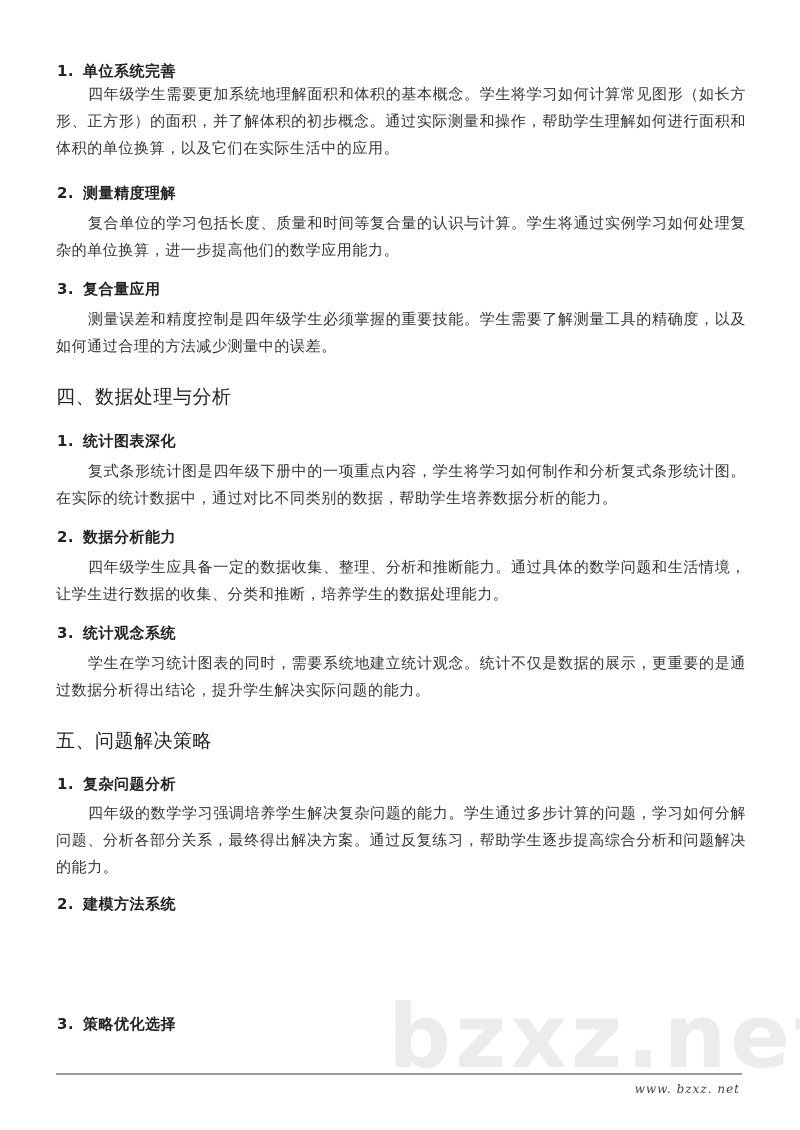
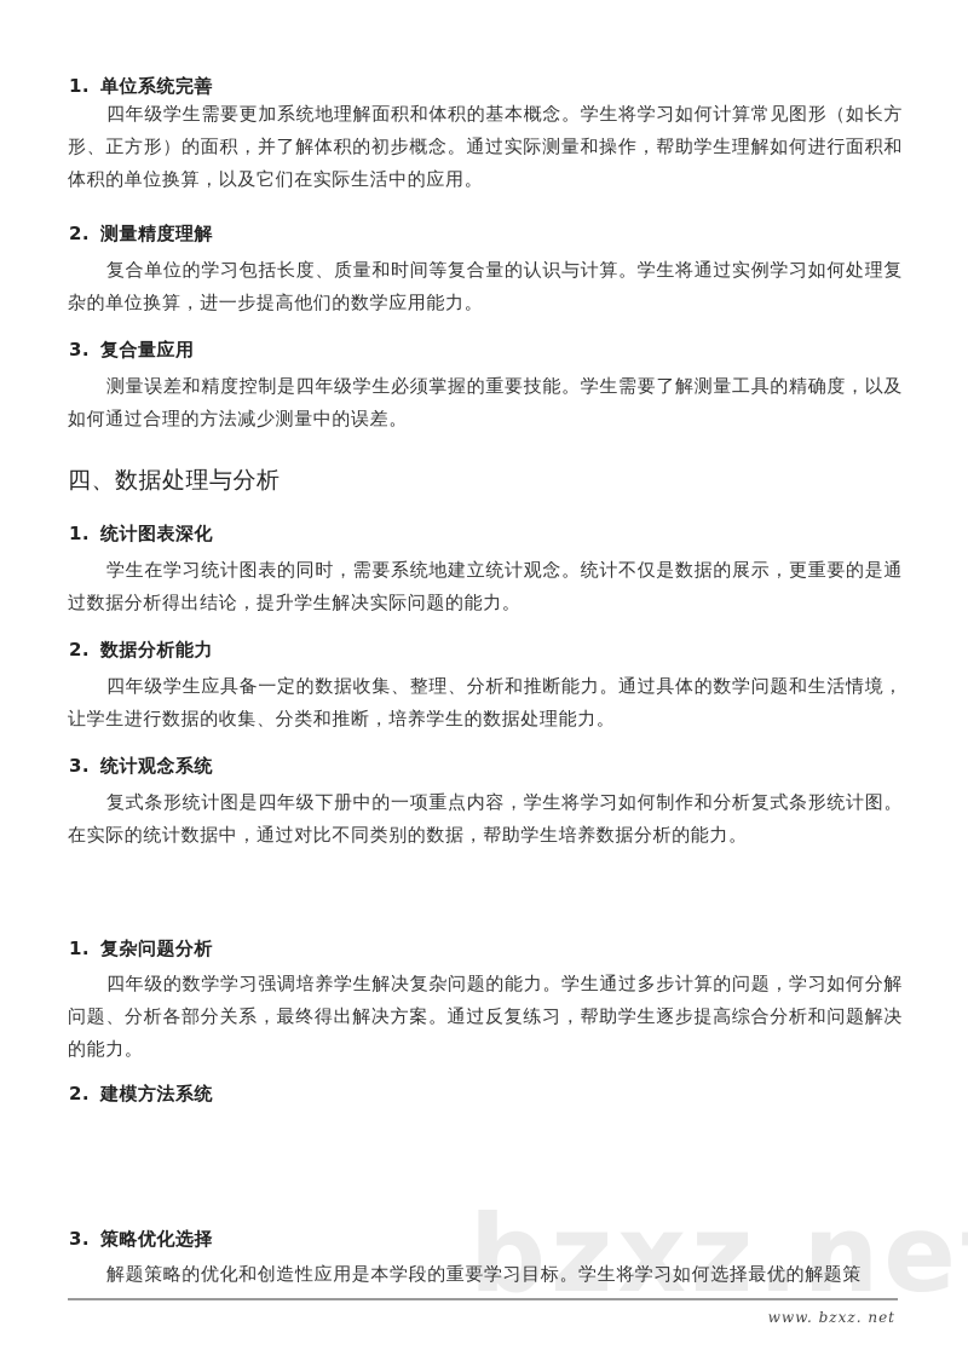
  1. 单位系统完善
  四年级学生需要更加系统地理解面积和体积的基本概念。学生将学习如何计算常见图形（如长方形、正方形）的面积，并了解体积的初步概念。通过实际测量和操作，帮助学生理解如何进行面积和体积的单位换算，以及它们在实际生活中的应用。
  2. 测量精度理解
  复合单位的学习包括长度、质量和时间等复合量的认识与计算。学生将通过实例学习如何处理复杂的单位换算，进一步提高他们的数学应用能力。
  3. 复合量应用
  测量误差和精度控制是四年级学生必须掌握的重要技能。学生需要了解测量工具的精确度，以及如何通过合理的方法减少测量中的误差。
  四、数据处理与分析
  1. 统计图表深化
- 复式条形统计图是四年级下册中的一项重点内容，学生将学习如何制作和分析复式条形统计图。在实际的统计数据中，通过对比不同类别的数据，帮助学生培养数据分析的能力。
+ 学生在学习统计图表的同时，需要系统地建立统计观念。统计不仅是数据的展示，更重要的是通过数据分析得出结论，提升学生解决实际问题的能力。
  2. 数据分析能力
  四年级学生应具备一定的数据收集、整理、分析和推断能力。通过具体的数学问题和生活情境，让学生进行数据的收集、分类和推断，培养学生的数据处理能力。
  3. 统计观念系统
- 学生在学习统计图表的同时，需要系统地建立统计观念。统计不仅是数据的展示，更重要的是通过数据分析得出结论，提升学生解决实际问题的能力。
+ 复式条形统计图是四年级下册中的一项重点内容，学生将学习如何制作和分析复式条形统计图。在实际的统计数据中，通过对比不同类别的数据，帮助学生培养数据分析的能力。
- 五、问题解决策略
  1. 复杂问题分析
  四年级的数学学习强调培养学生解决复杂问题的能力。学生通过多步计算的问题，学习如何分解问题、分析各部分关系，最终得出解决方案。通过反复练习，帮助学生逐步提高综合分析和问题解决的能力。
  2. 建模方法系统
  bzxz.ne
  3. 策略优化选择
+ 解题策略的优化和创造性应用是本学段的重要学习目标。学生将学习如何选择最优的解题策
  www. bzxz. net
